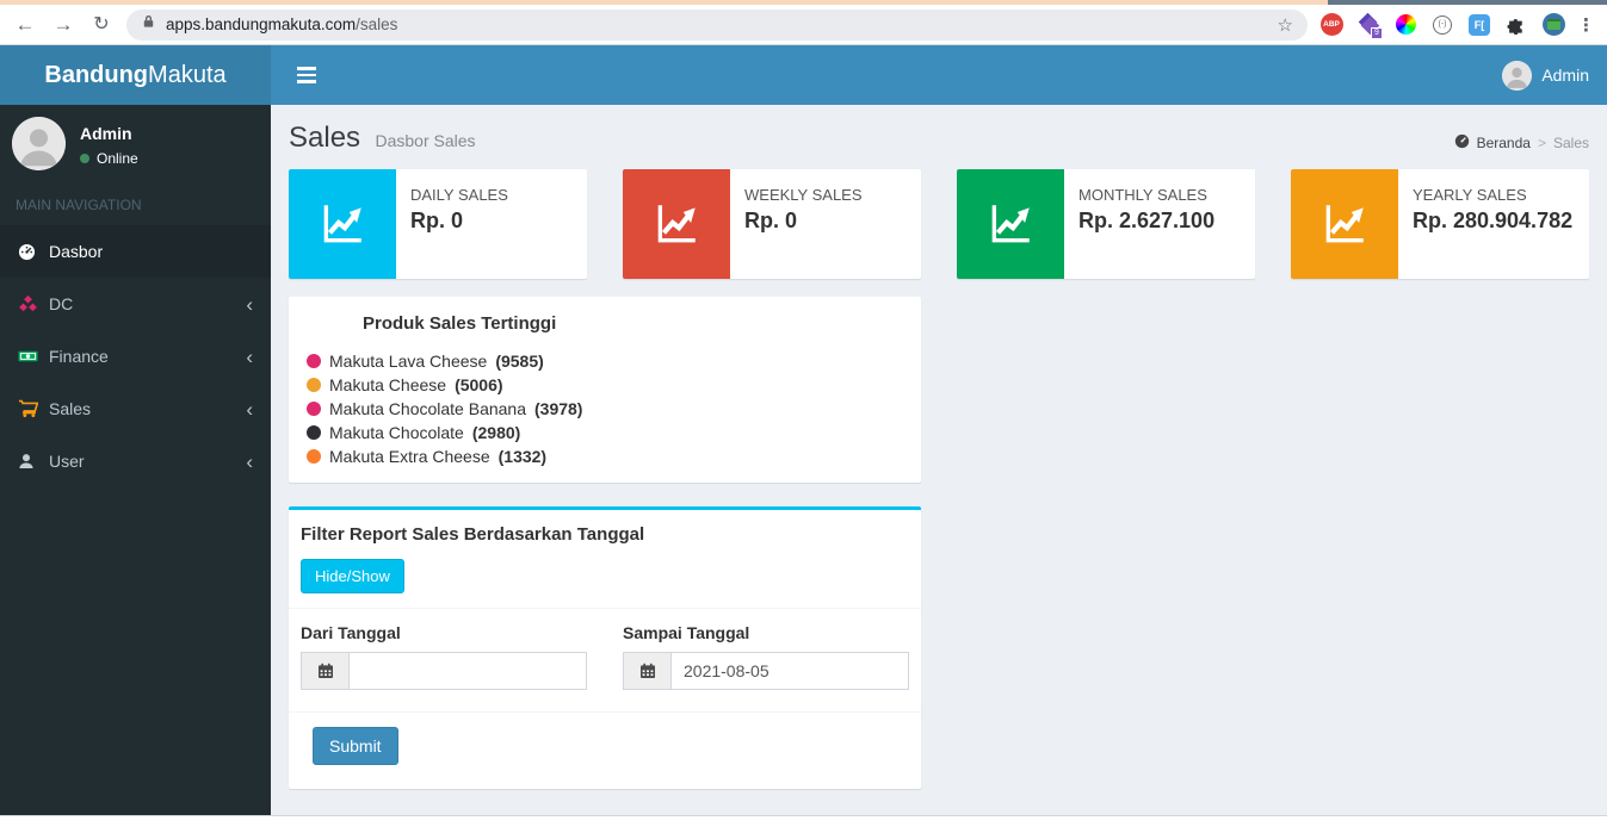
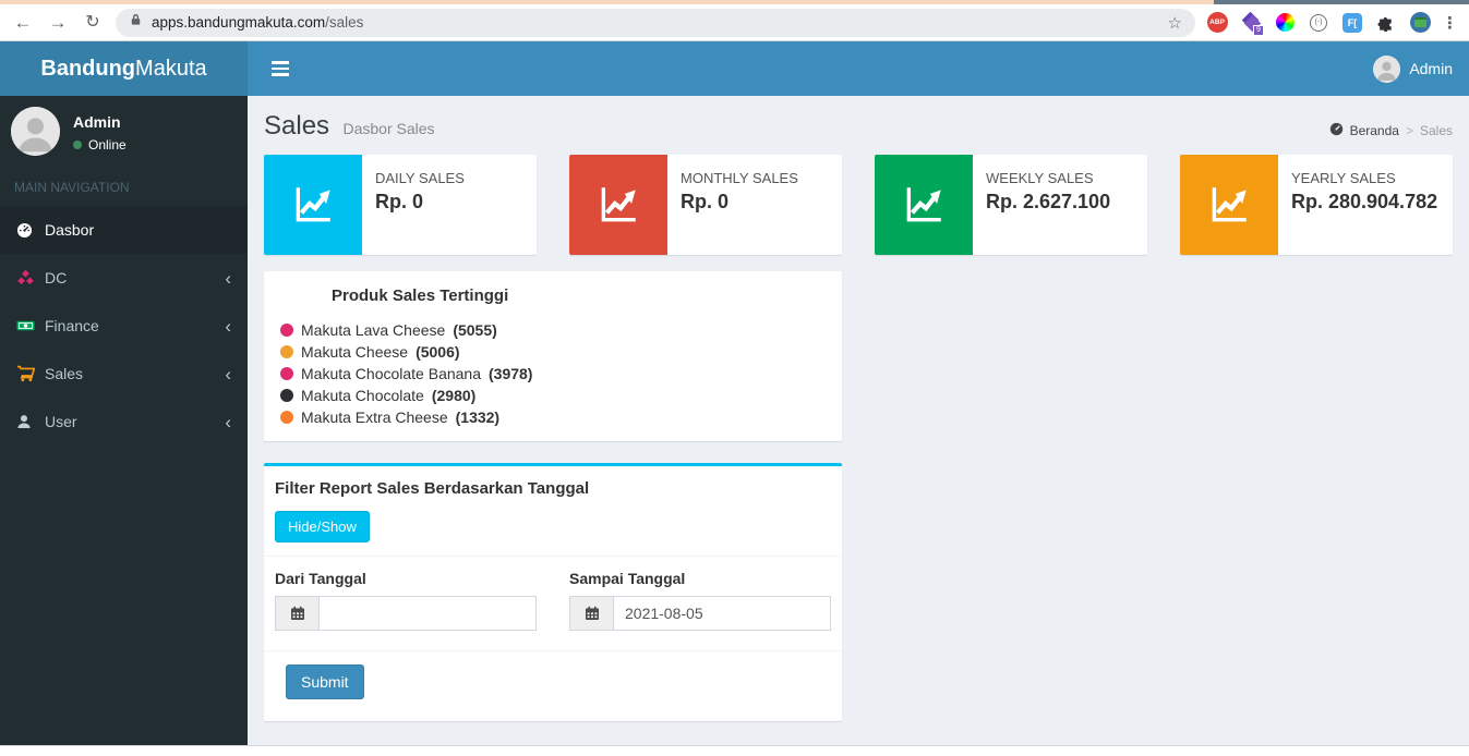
  ←
  →
  ↻
  apps.bandungmakuta.com/sales
  ☆
  F[
  ⋮
  Bandung
  Makuta
  Admin
  Admin
  Online
  MAIN NAVIGATION
  Dasbor
  DC
  ‹
  Finance
  ‹
  Sales
  ‹
  User
  ‹
  Sales Dasbor Sales
  Beranda
  >
  Sales
  DAILY SALES
  Rp. 0
- WEEKLY SALES
+ MONTHLY SALES
  Rp. 0
- MONTHLY SALES
+ WEEKLY SALES
  Rp. 2.627.100
  YEARLY SALES
  Rp. 280.904.782
  Produk Sales Tertinggi
  Makuta Lava Cheese
- (9585)
+ (5055)
  Makuta Cheese
  (5006)
  Makuta Chocolate Banana
  (3978)
  Makuta Chocolate
  (2980)
  Makuta Extra Cheese
  (1332)
  Filter Report Sales Berdasarkan Tanggal
  Hide/Show
  Dari Tanggal
  Sampai Tanggal
  2021-08-05
  Submit
